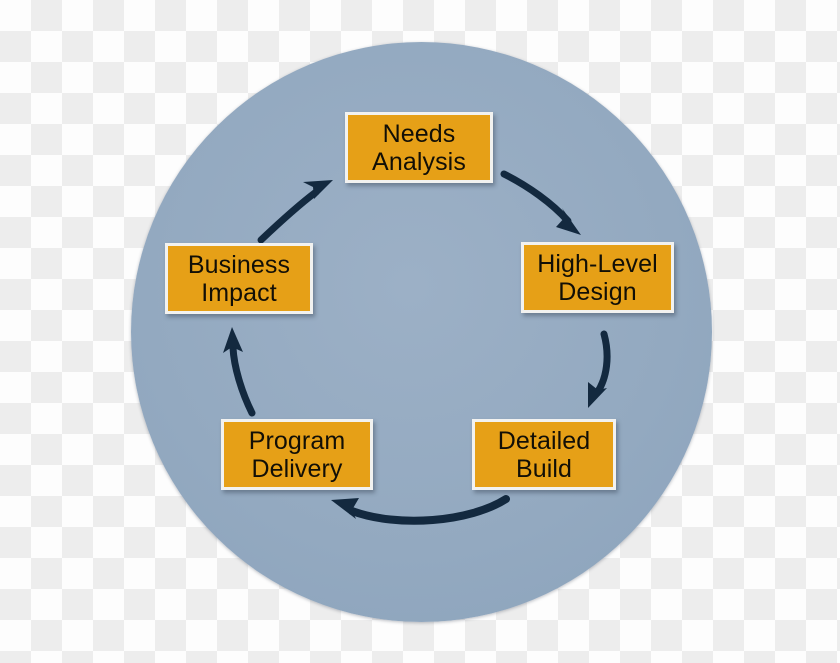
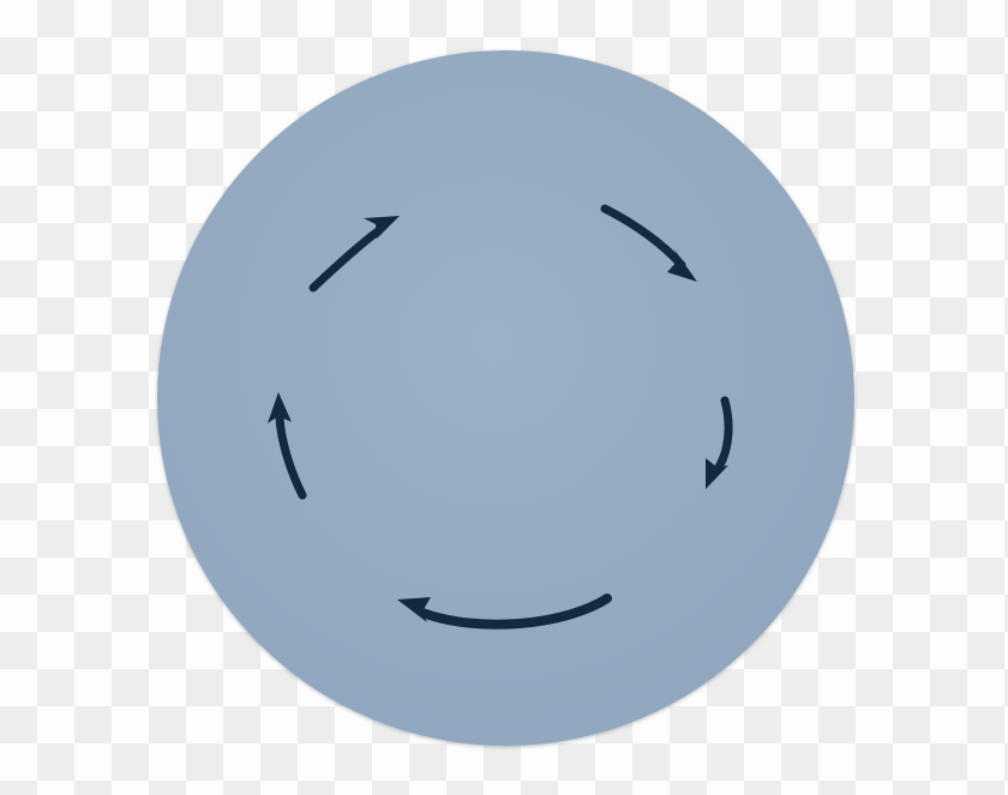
- Needs
- Analysis
- High-Level
- Design
- Detailed
- Build
- Program
- Delivery
- Business
- Impact
